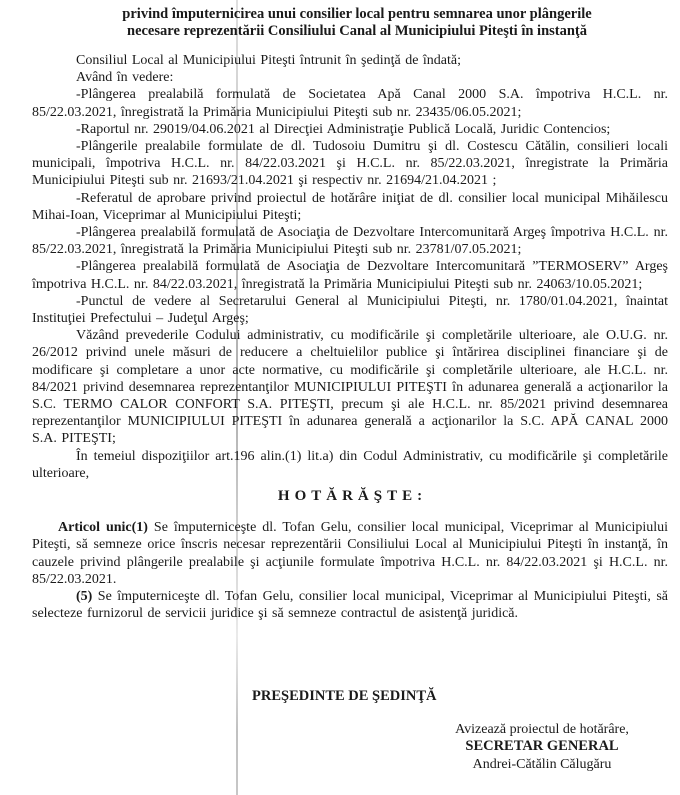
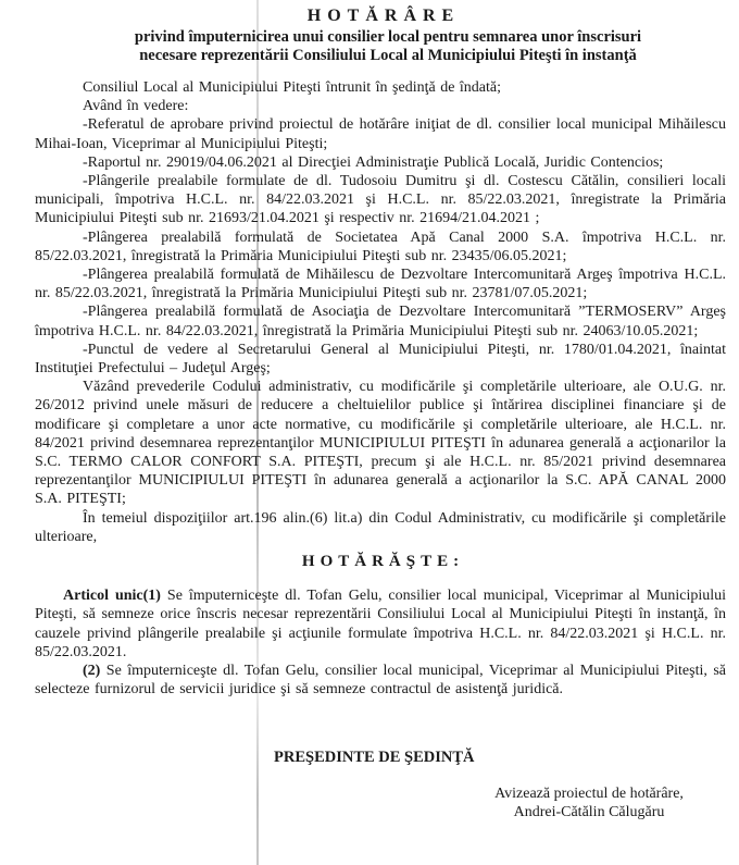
+ HOTĂRÂRE
- privind împuternicirea unui consilier local pentru semnarea unor plângerile
+ privind împuternicirea unui consilier local pentru semnarea unor înscrisuri
- necesare reprezentării Consiliului Canal al Municipiului Piteşti în instanţă
+ necesare reprezentării Consiliului Local al Municipiului Piteşti în instanţă
  Consiliul Local al Municipiului Piteşti întrunit în şedinţă de îndată;
  Având în vedere:
- -Plângerea prealabilă formulată de Societatea Apă Canal 2000 S.A. împotriva H.C.L. nr. 85/22.03.2021, înregistrată la Primăria Municipiului Piteşti sub nr. 23435/06.05.2021;
+ -Referatul de aprobare privind proiectul de hotărâre iniţiat de dl. consilier local municipal Mihăilescu Mihai-Ioan, Viceprimar al Municipiului Piteşti;
  -Raportul nr. 29019/04.06.2021 al Direcţiei Administraţie Publică Locală, Juridic Contencios;
  -Plângerile prealabile formulate de dl. Tudosoiu Dumitru şi dl. Costescu Cătălin, consilieri locali municipali, împotriva H.C.L. nr. 84/22.03.2021 şi H.C.L. nr. 85/22.03.2021, înregistrate la Primăria Municipiului Piteşti sub nr. 21693/21.04.2021 şi respectiv nr. 21694/21.04.2021 ;
- -Referatul de aprobare privind proiectul de hotărâre iniţiat de dl. consilier local municipal Mihăilescu Mihai-Ioan, Viceprimar al Municipiului Piteşti;
+ -Plângerea prealabilă formulată de Societatea Apă Canal 2000 S.A. împotriva H.C.L. nr. 85/22.03.2021, înregistrată la Primăria Municipiului Piteşti sub nr. 23435/06.05.2021;
- -Plângerea prealabilă formulată de Asociaţia de Dezvoltare Intercomunitară Argeş împotriva H.C.L. nr. 85/22.03.2021, înregistrată la Primăria Municipiului Piteşti sub nr. 23781/07.05.2021;
+ -Plângerea prealabilă formulată de Mihăilescu de Dezvoltare Intercomunitară Argeş împotriva H.C.L. nr. 85/22.03.2021, înregistrată la Primăria Municipiului Piteşti sub nr. 23781/07.05.2021;
  -Plângerea prealabilă formulată de Asociaţia de Dezvoltare Intercomunitară ”TERMOSERV” Argeş împotriva H.C.L. nr. 84/22.03.2021, înregistrată la Primăria Municipiului Piteşti sub nr. 24063/10.05.2021;
  -Punctul de vedere al Secretarului General al Municipiului Piteşti, nr. 1780/01.04.2021, înaintat Instituţiei Prefectului – Judeţul Argeş;
  Văzând prevederile Codului administrativ, cu modificările şi completările ulterioare, ale O.U.G. nr. 26/2012 privind unele măsuri de reducere a cheltuielilor publice şi întărirea disciplinei financiare şi de modificare şi completare a unor acte normative, cu modificările şi completările ulterioare, ale H.C.L. nr. 84/2021 privind desemnarea reprezentanţilor MUNICIPIULUI PITEŞTI în adunarea generală a acţionarilor la S.C. TERMO CALOR CONFORT S.A. PITEŞTI, precum şi ale H.C.L. nr. 85/2021 privind desemnarea reprezentanţilor MUNICIPIULUI PITEŞTI în adunarea generală a acţionarilor la S.C. APĂ CANAL 2000 S.A. PITEŞTI;
- În temeiul dispoziţiilor art.196 alin.(1) lit.a) din Codul Administrativ, cu modificările şi completările ulterioare,
+ În temeiul dispoziţiilor art.196 alin.(6) lit.a) din Codul Administrativ, cu modificările şi completările ulterioare,
  HOTĂRĂŞTE:
  Articol unic(1) Se împuterniceşte dl. Tofan Gelu, consilier local municipal, Viceprimar al Municipiului Piteşti, să semneze orice înscris necesar reprezentării Consiliului Local al Municipiului Piteşti în instanţă, în cauzele privind plângerile prealabile şi acţiunile formulate împotriva H.C.L. nr. 84/22.03.2021 şi H.C.L. nr. 85/22.03.2021.
- (5) Se împuterniceşte dl. Tofan Gelu, consilier local municipal, Viceprimar al Municipiului Piteşti, să selecteze furnizorul de servicii juridice şi să semneze contractul de asistenţă juridică.
+ (2) Se împuterniceşte dl. Tofan Gelu, consilier local municipal, Viceprimar al Municipiului Piteşti, să selecteze furnizorul de servicii juridice şi să semneze contractul de asistenţă juridică.
  PREŞEDINTE DE ŞEDINŢĂ
  Avizează proiectul de hotărâre,
- SECRETAR GENERAL
  Andrei-Cătălin Călugăru
